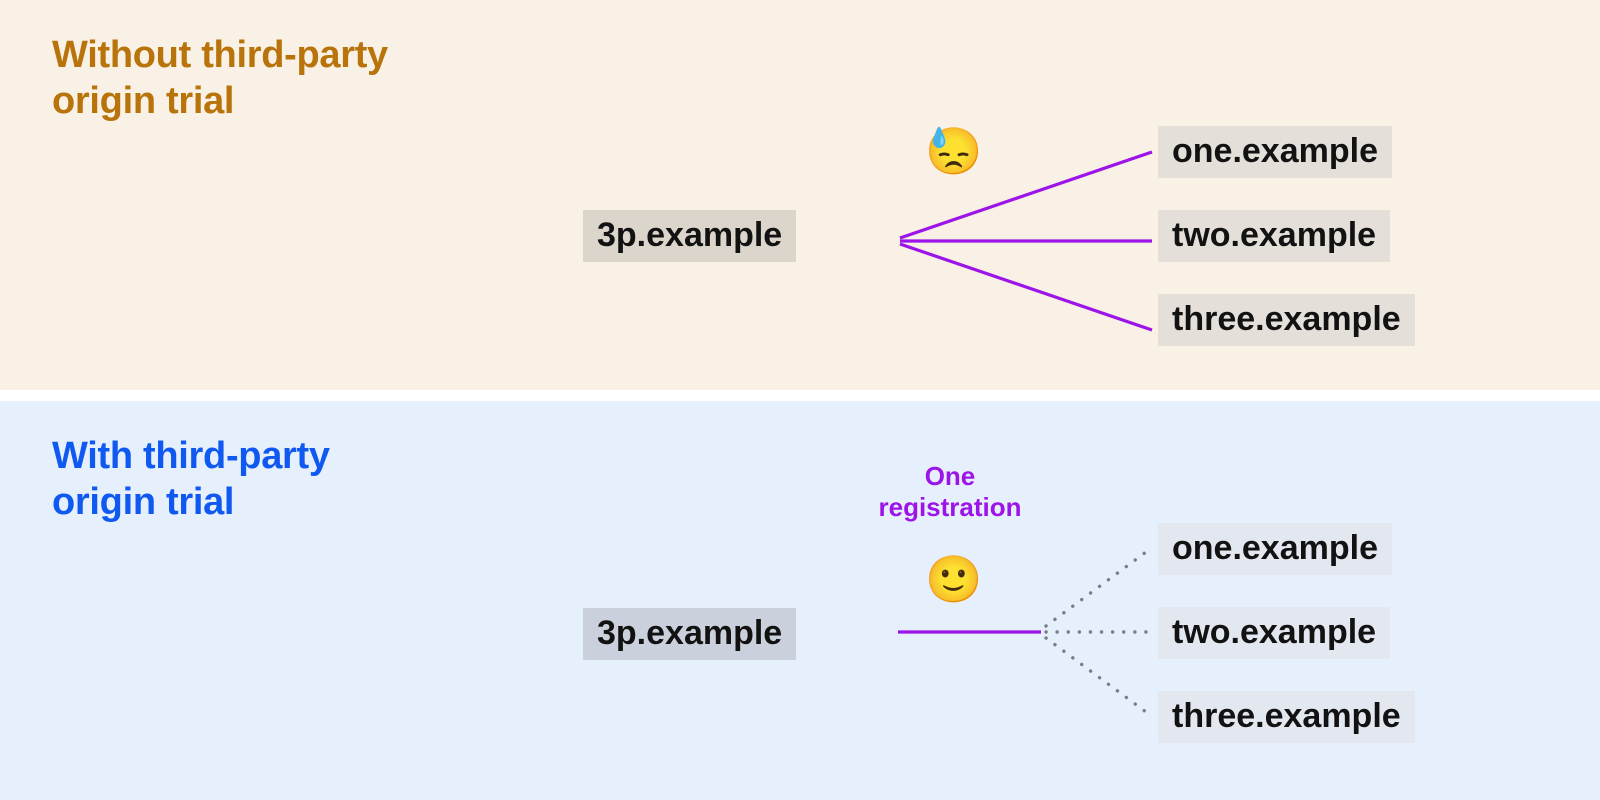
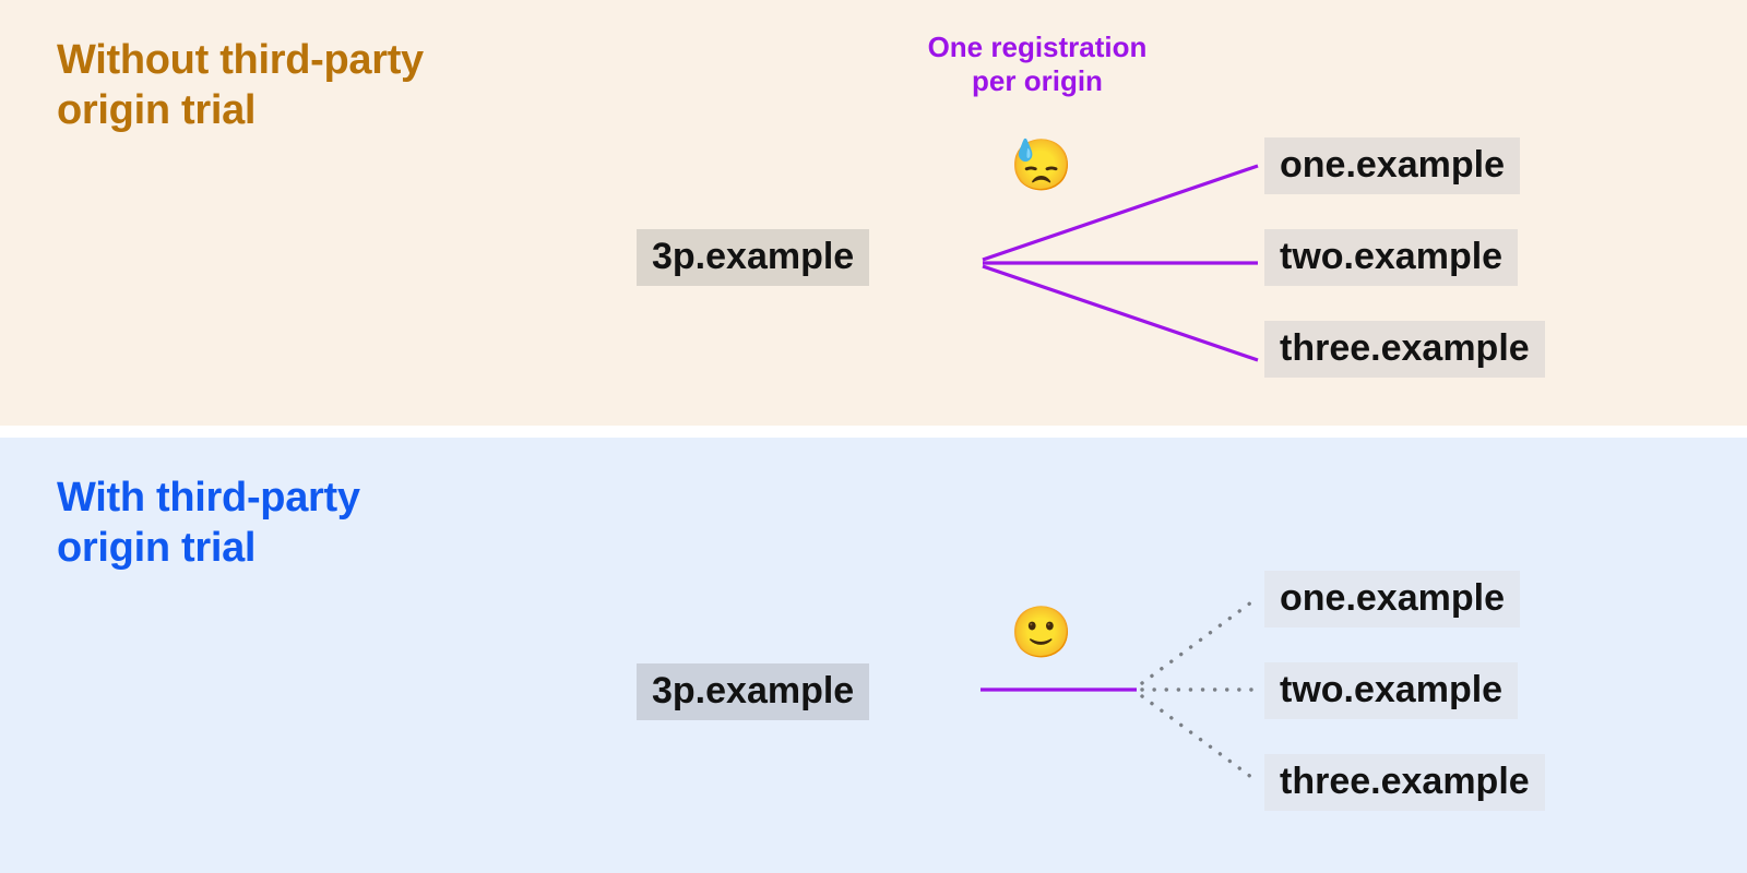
  Without third-party
  origin trial
+ One registration
+ per origin
  😓
  3p.example
  one.example
  two.example
  three.example
  With third-party
  origin trial
- One
- registration
  🙂
  3p.example
  one.example
  two.example
  three.example
